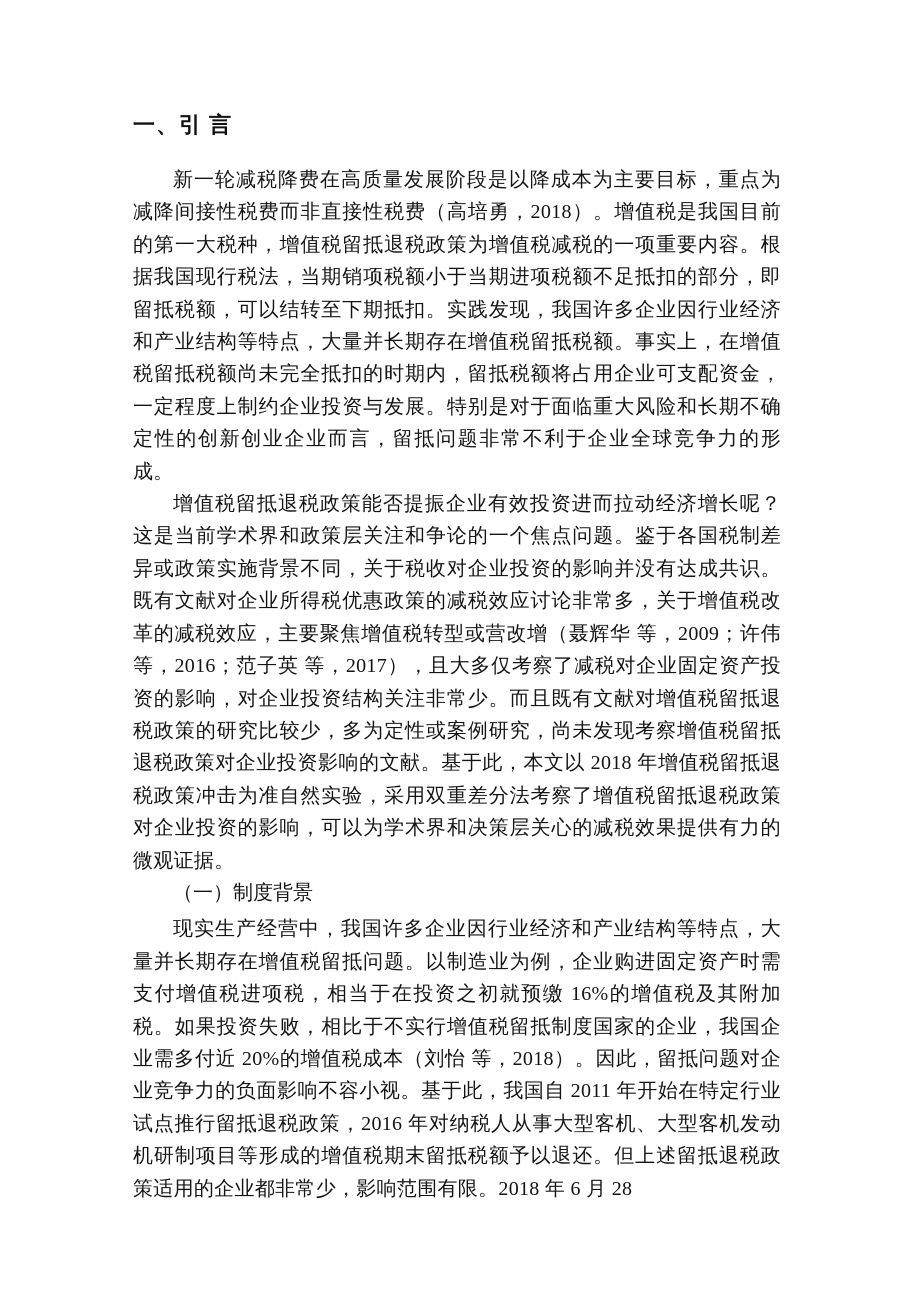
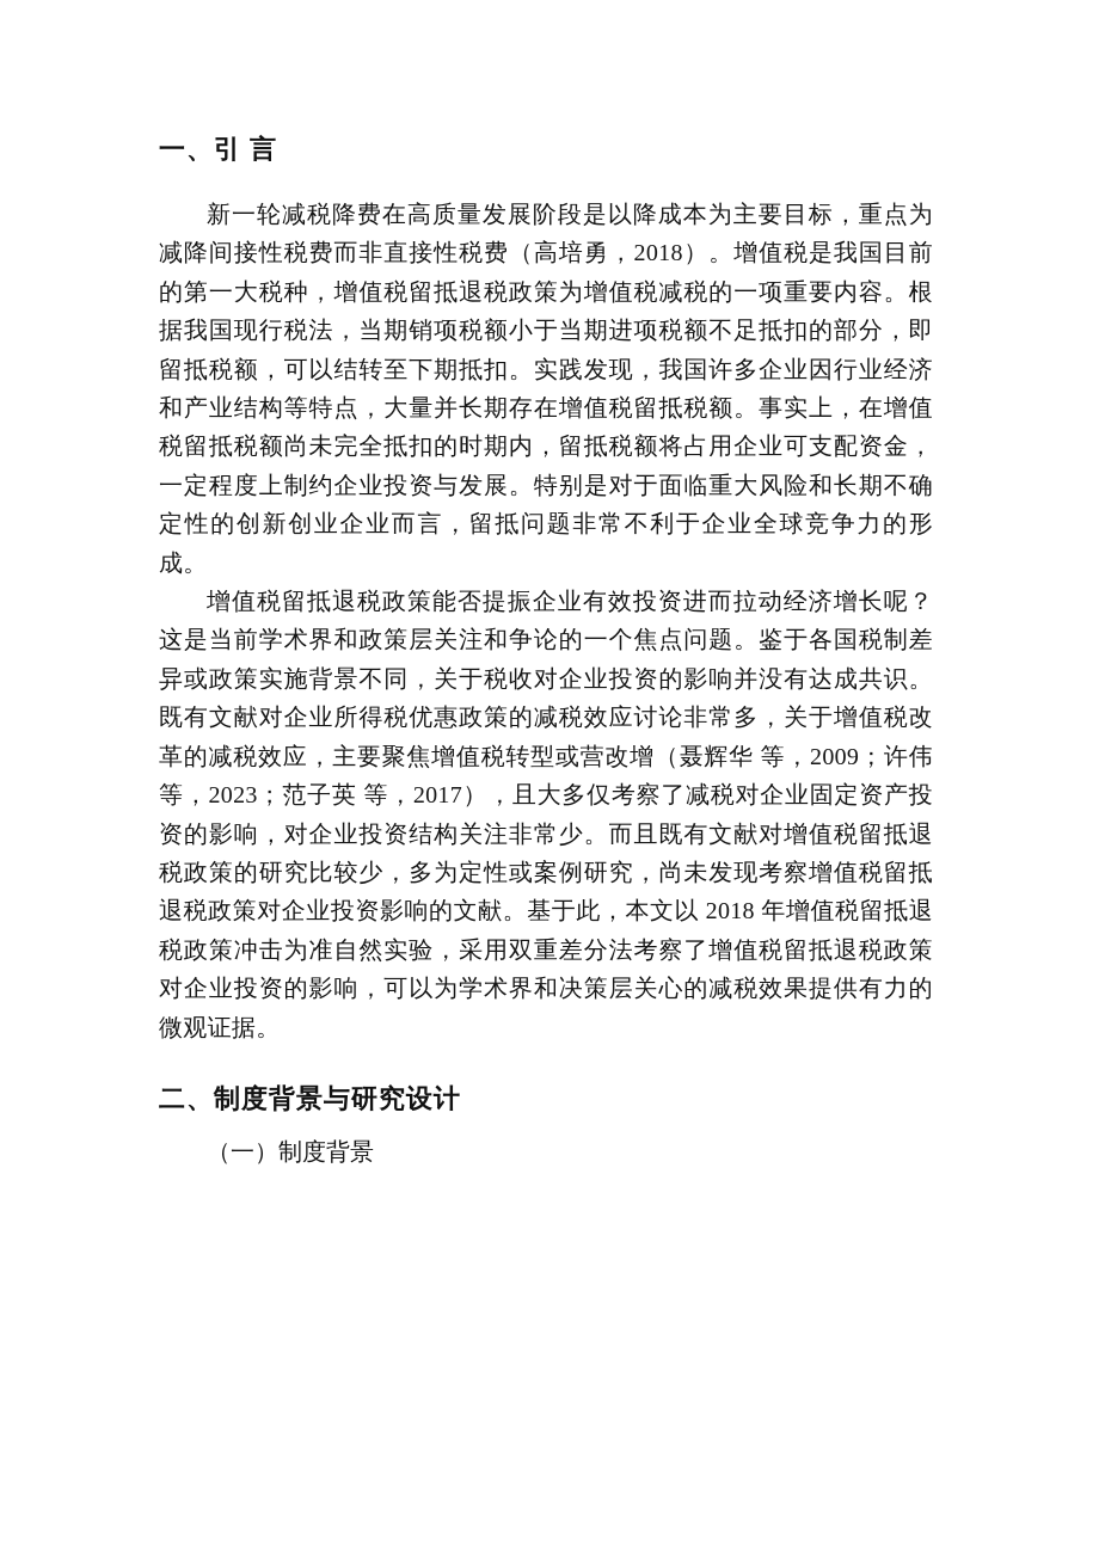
  一、引 言
  新一轮减税降费在高质量发展阶段是以降成本为主要目标，重点为减降间接性税费而非直接性税费（高培勇，2018）。增值税是我国目前的第一大税种，增值税留抵退税政策为增值税减税的一项重要内容。根据我国现行税法，当期销项税额小于当期进项税额不足抵扣的部分，即留抵税额，可以结转至下期抵扣。实践发现，我国许多企业因行业经济和产业结构等特点，大量并长期存在增值税留抵税额。事实上，在增值税留抵税额尚未完全抵扣的时期内，留抵税额将占用企业可支配资金，一定程度上制约企业投资与发展。特别是对于面临重大风险和长期不确定性的创新创业企业而言，留抵问题非常不利于企业全球竞争力的形成。
- 增值税留抵退税政策能否提振企业有效投资进而拉动经济增长呢？这是当前学术界和政策层关注和争论的一个焦点问题。鉴于各国税制差异或政策实施背景不同，关于税收对企业投资的影响并没有达成共识。既有文献对企业所得税优惠政策的减税效应讨论非常多，关于增值税改革的减税效应，主要聚焦增值税转型或营改增（聂辉华 等，2009；许伟 等，2016；范子英 等，2017），且大多仅考察了减税对企业固定资产投资的影响，对企业投资结构关注非常少。而且既有文献对增值税留抵退税政策的研究比较少，多为定性或案例研究，尚未发现考察增值税留抵退税政策对企业投资影响的文献。基于此，本文以 2018 年增值税留抵退税政策冲击为准自然实验，采用双重差分法考察了增值税留抵退税政策对企业投资的影响，可以为学术界和决策层关心的减税效果提供有力的微观证据。
+ 增值税留抵退税政策能否提振企业有效投资进而拉动经济增长呢？这是当前学术界和政策层关注和争论的一个焦点问题。鉴于各国税制差异或政策实施背景不同，关于税收对企业投资的影响并没有达成共识。既有文献对企业所得税优惠政策的减税效应讨论非常多，关于增值税改革的减税效应，主要聚焦增值税转型或营改增（聂辉华 等，2009；许伟 等，2023；范子英 等，2017），且大多仅考察了减税对企业固定资产投资的影响，对企业投资结构关注非常少。而且既有文献对增值税留抵退税政策的研究比较少，多为定性或案例研究，尚未发现考察增值税留抵退税政策对企业投资影响的文献。基于此，本文以 2018 年增值税留抵退税政策冲击为准自然实验，采用双重差分法考察了增值税留抵退税政策对企业投资的影响，可以为学术界和决策层关心的减税效果提供有力的微观证据。
+ 二、制度背景与研究设计
  （一）制度背景
- 现实生产经营中，我国许多企业因行业经济和产业结构等特点，大量并长期存在增值税留抵问题。以制造业为例，企业购进固定资产时需支付增值税进项税，相当于在投资之初就预缴 16%的增值税及其附加税。如果投资失败，相比于不实行增值税留抵制度国家的企业，我国企业需多付近 20%的增值税成本（刘怡 等，2018）。因此，留抵问题对企业竞争力的负面影响不容小视。基于此，我国自 2011 年开始在特定行业试点推行留抵退税政策，2016 年对纳税人从事大型客机、大型客机发动机研制项目等形成的增值税期末留抵税额予以退还。但上述留抵退税政策适用的企业都非常少，影响范围有限。2018 年 6 月 28
